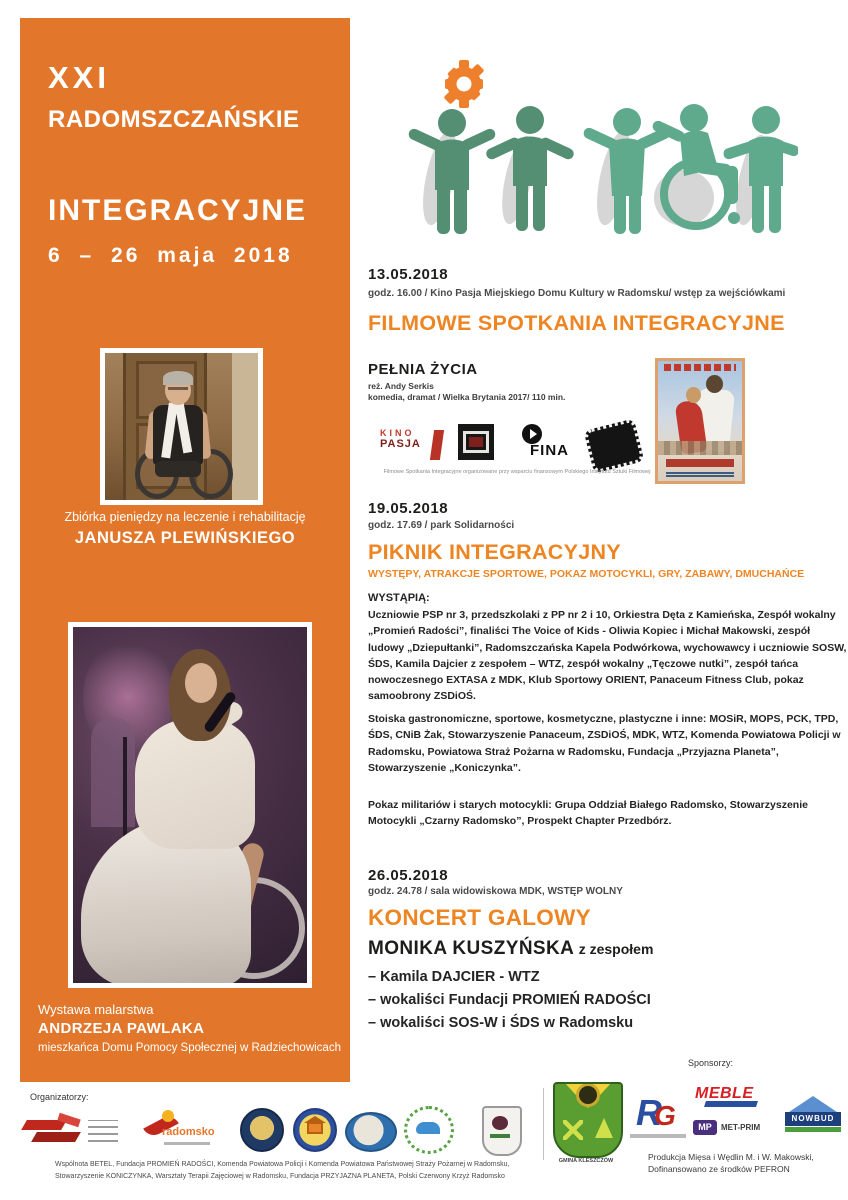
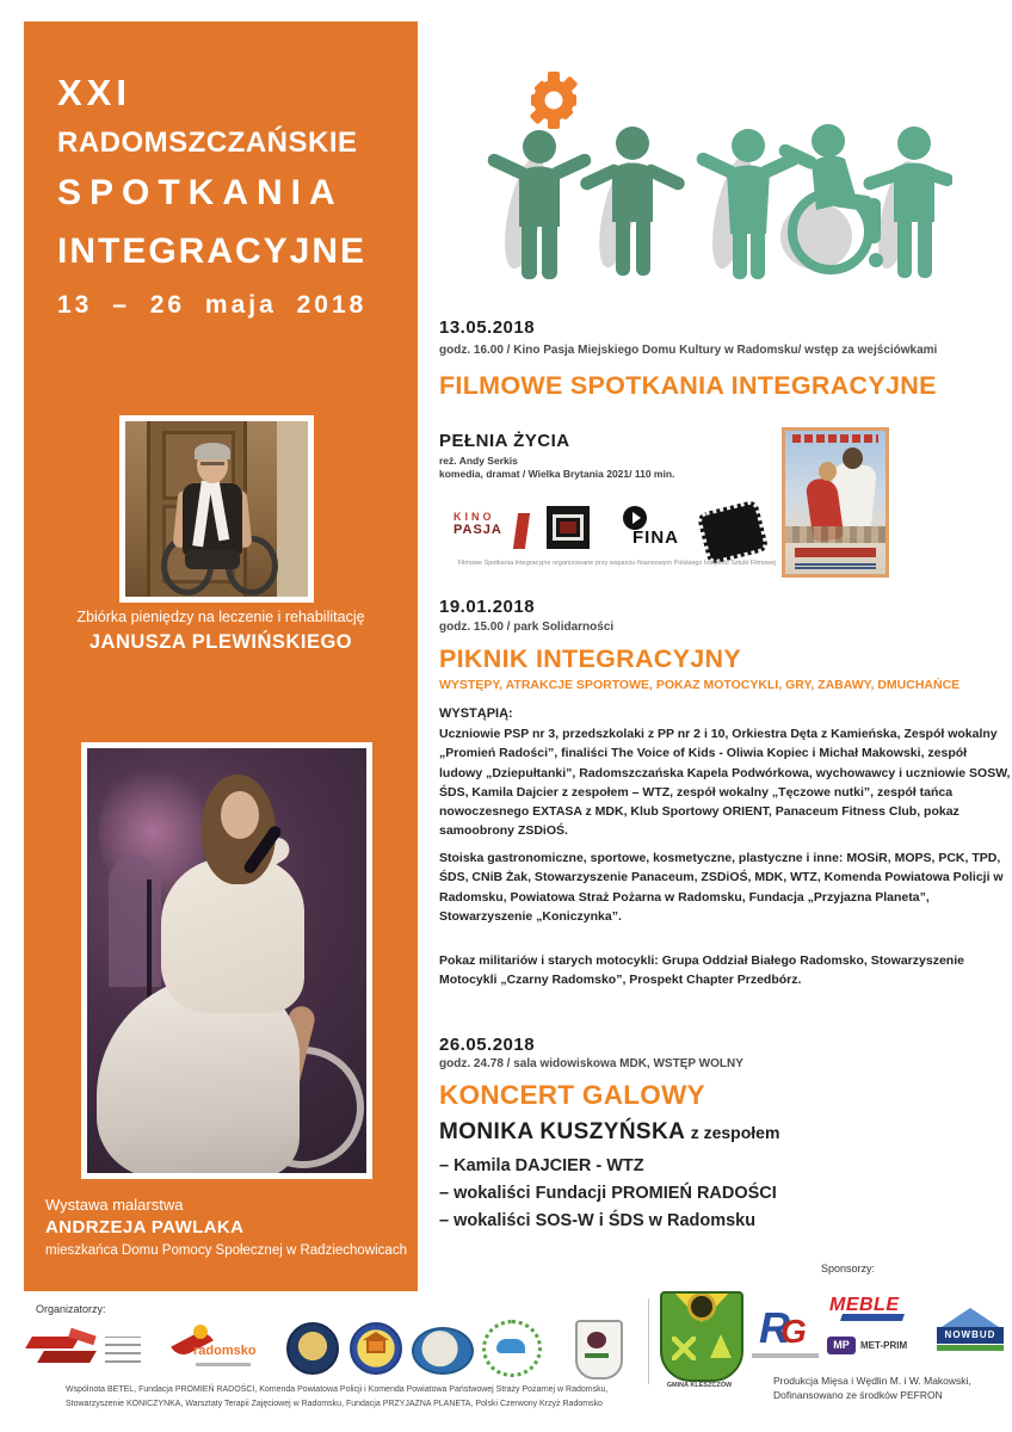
  XXI
  RADOMSZCZAŃSKIE
+ SPOTKANIA
  INTEGRACYJNE
- 6 – 26 maja 2018
+ 13 – 26 maja 2018
  Zbiórka pieniędzy na leczenie i rehabilitację
  JANUSZA PLEWIŃSKIEGO
  Wystawa malarstwa
  ANDRZEJA PAWLAKA
  mieszkańca Domu Pomocy Społecznej w Radziechowicach
  13.05.2018
  godz. 16.00 / Kino Pasja Miejskiego Domu Kultury w Radomsku/ wstęp za wejściówkami
  FILMOWE SPOTKANIA INTEGRACYJNE
  PEŁNIA ŻYCIA
  reż. Andy Serkis
- komedia, dramat / Wielka Brytania 2017/ 110 min.
+ komedia, dramat / Wielka Brytania 2021/ 110 min.
  KINO
  PASJA
  FINA
- 19.05.2018
+ 19.01.2018
- godz. 17.69 / park Solidarności
+ godz. 15.00 / park Solidarności
  PIKNIK INTEGRACYJNY
  WYSTĘPY, ATRAKCJE SPORTOWE, POKAZ MOTOCYKLI, GRY, ZABAWY, DMUCHAŃCE
  WYSTĄPIĄ:
  Uczniowie PSP nr 3, przedszkolaki z PP nr 2 i 10, Orkiestra Dęta z Kamieńska, Zespół wokalny „Promień Radości”, finaliści The Voice of Kids - Oliwia Kopiec i Michał Makowski, zespół ludowy „Dziepułtanki”, Radomszczańska Kapela Podwórkowa, wychowawcy i uczniowie SOSW, ŚDS, Kamila Dajcier z zespołem – WTZ, zespół wokalny „Tęczowe nutki”, zespół tańca nowoczesnego EXTASA z MDK, Klub Sportowy ORIENT, Panaceum Fitness Club, pokaz samoobrony ZSDiOŚ.
  Stoiska gastronomiczne, sportowe, kosmetyczne, plastyczne i inne: MOSiR, MOPS, PCK, TPD, ŚDS, CNiB Żak, Stowarzyszenie Panaceum, ZSDiOŚ, MDK, WTZ, Komenda Powiatowa Policji w Radomsku, Powiatowa Straż Pożarna w Radomsku, Fundacja „Przyjazna Planeta”, Stowarzyszenie „Koniczynka”.
  Pokaz militariów i starych motocykli: Grupa Oddział Białego Radomsko, Stowarzyszenie Motocykli „Czarny Radomsko”, Prospekt Chapter Przedbórz.
  26.05.2018
  godz. 24.78 / sala widowiskowa MDK, WSTĘP WOLNY
  KONCERT GALOWY
  MONIKA KUSZYŃSKA z zespołem
  – Kamila DAJCIER - WTZ
  – wokaliści Fundacji PROMIEŃ RADOŚCI
  – wokaliści SOS-W i ŚDS w Radomsku
  Organizatorzy:
  Sponsorzy:
  radomsko
  R
  G
  MEBLE
  MP
  MET-PRIM
  NOWBUD
  Produkcja Mięsa i Wędlin M. i W. Makowski,
  Dofinansowano ze środków PEFRON
